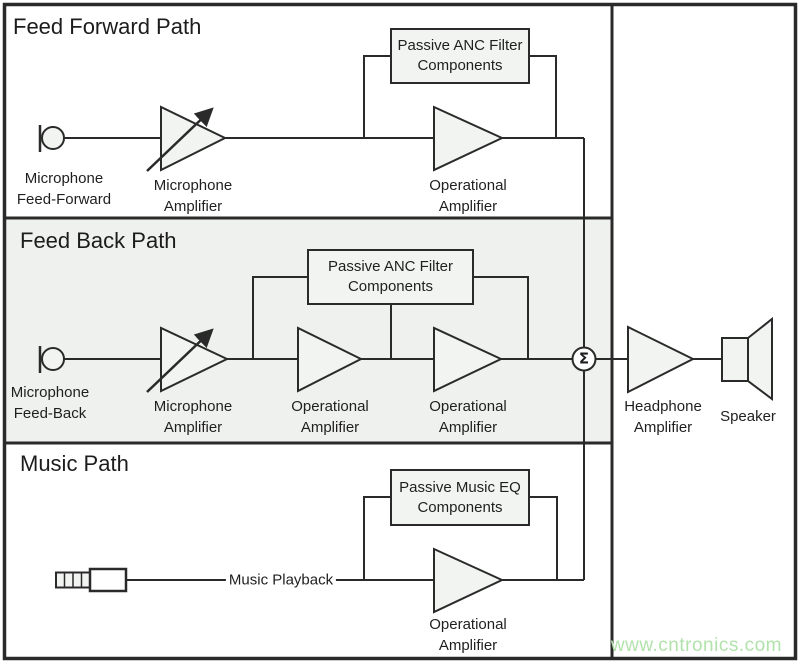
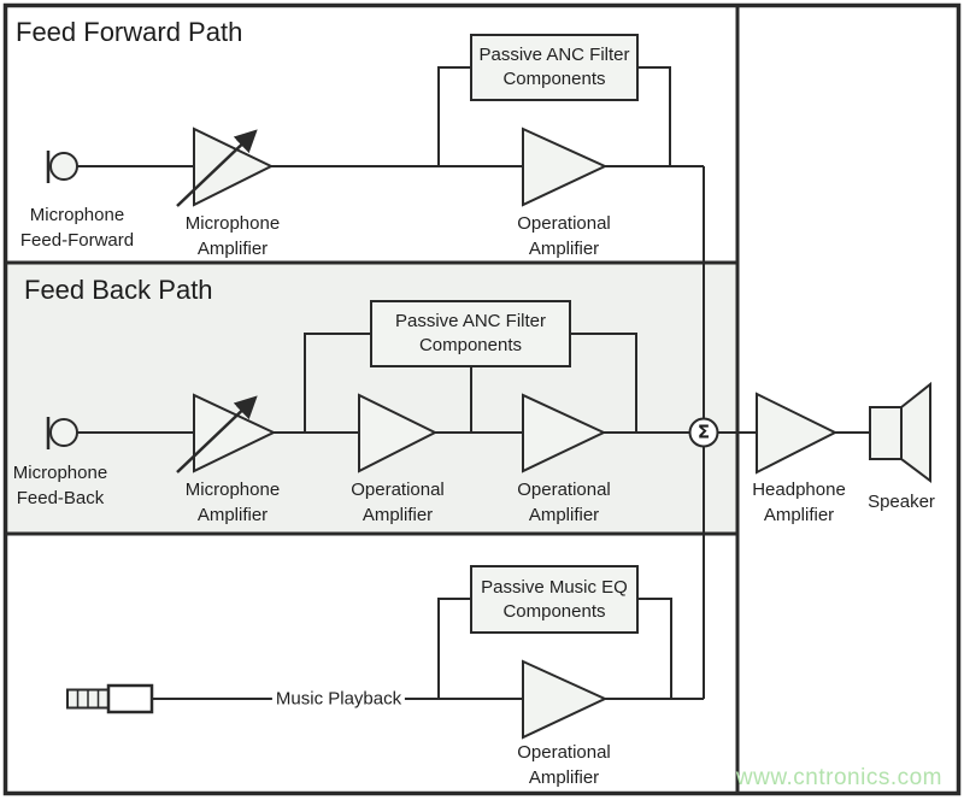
  Feed Forward Path
  Feed Back Path
- Music Path
  Microphone
  Feed-Forward
  Microphone
  Amplifier
  Passive ANC Filter
  Components
  Operational
  Amplifier
  Microphone
  Feed-Back
  Microphone
  Amplifier
  Passive ANC Filter
  Components
  Operational
  Amplifier
  Operational
  Amplifier
  Music Playback
  Passive Music EQ
  Components
  Operational
  Amplifier
  Σ
  Headphone
  Amplifier
  Speaker
  www.cntronics.com
